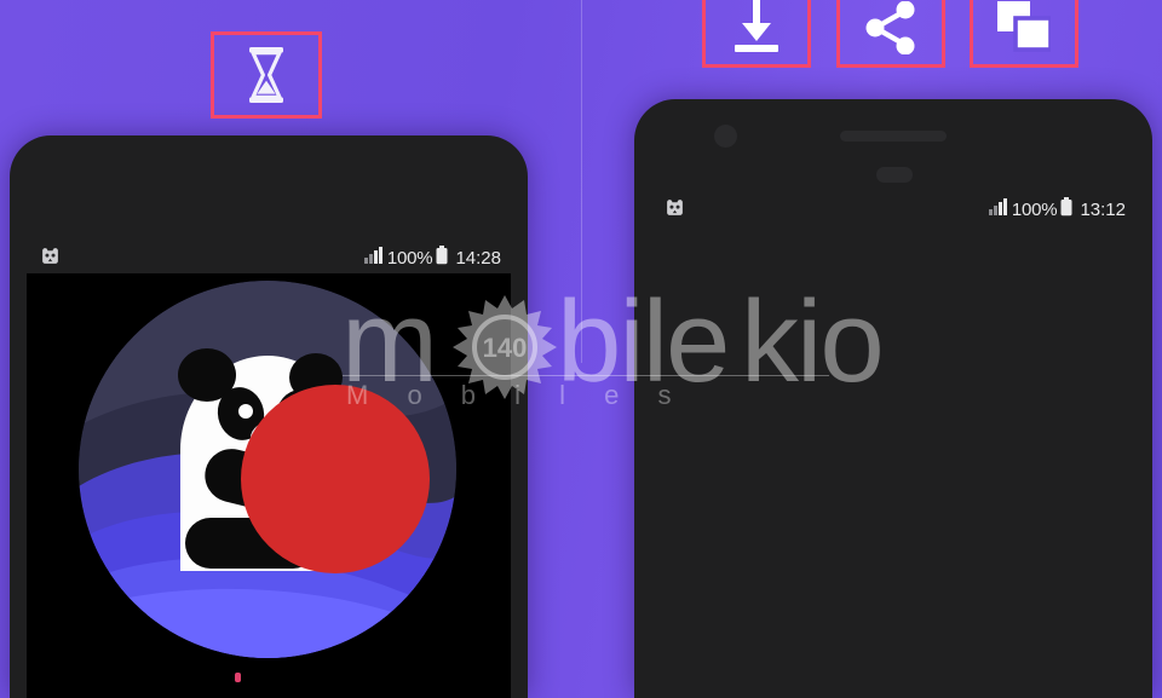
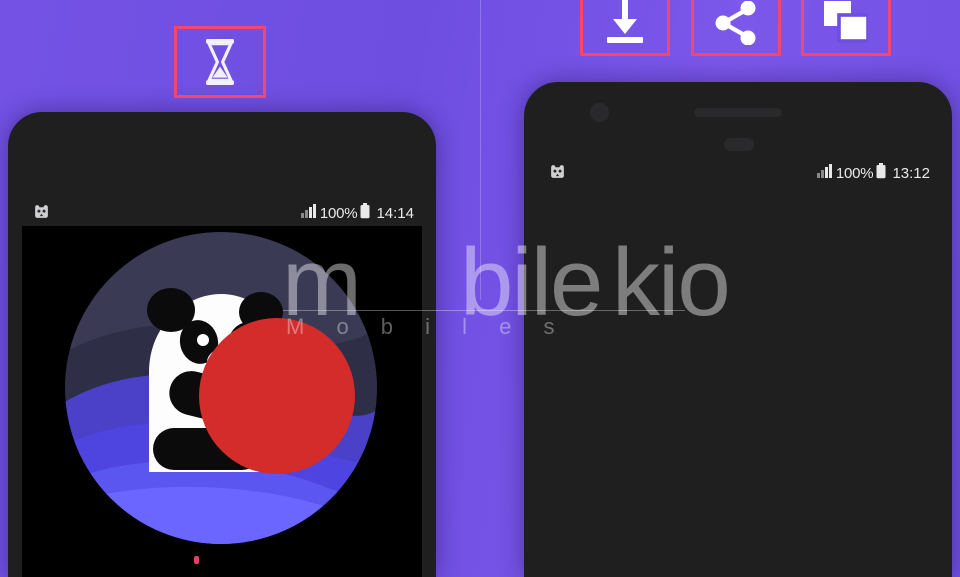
  100%
- 14:28
+ 14:14
  100%
  13:12
  m
- 140
  bile
  kio
  M o b i l e s
